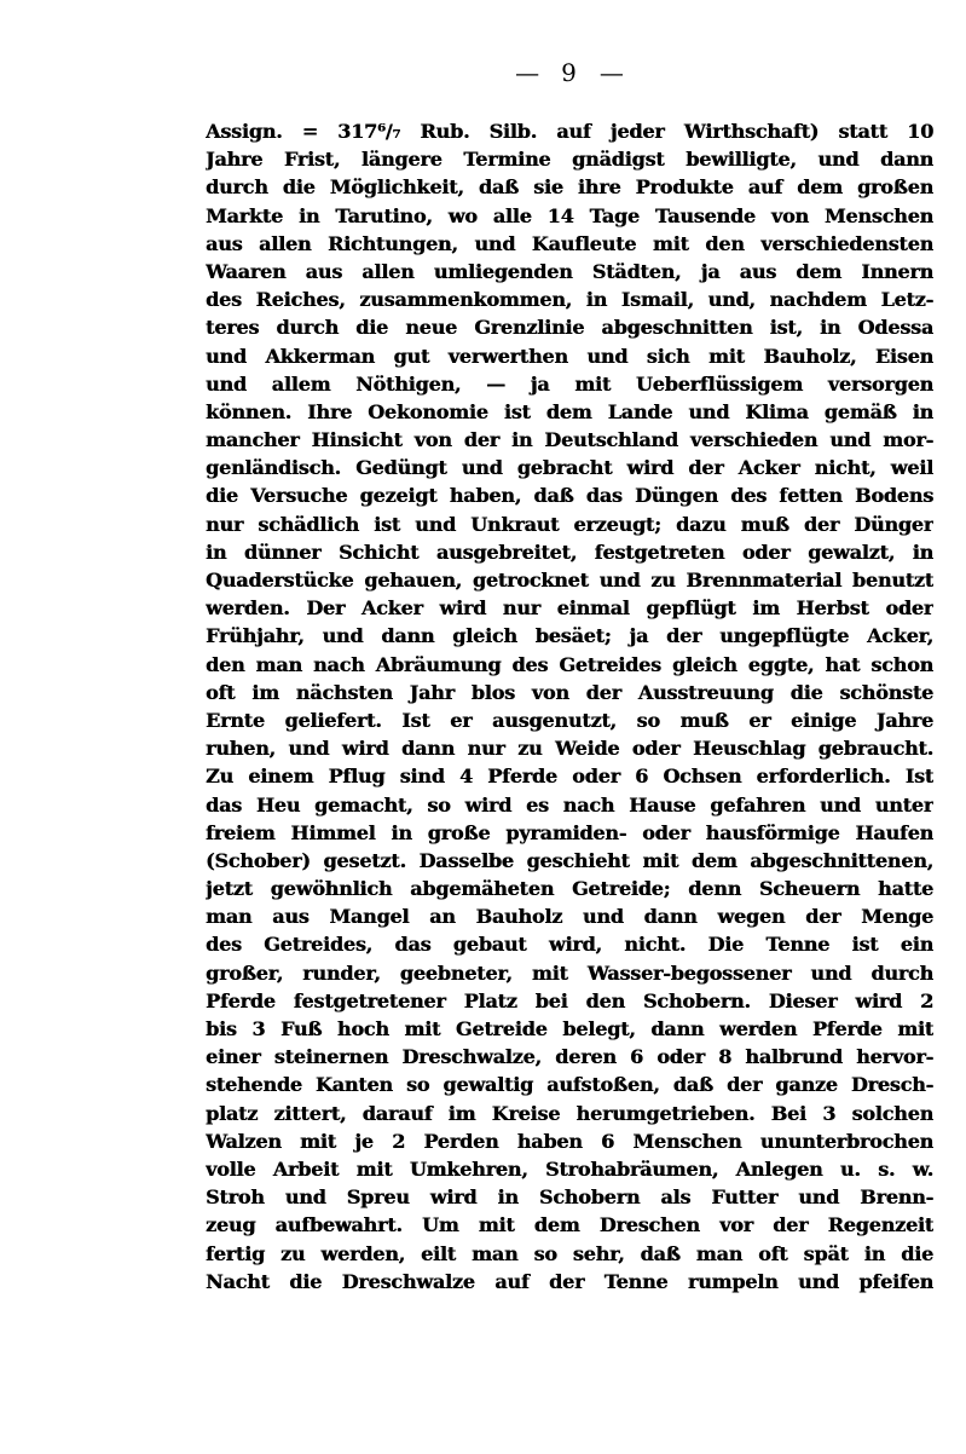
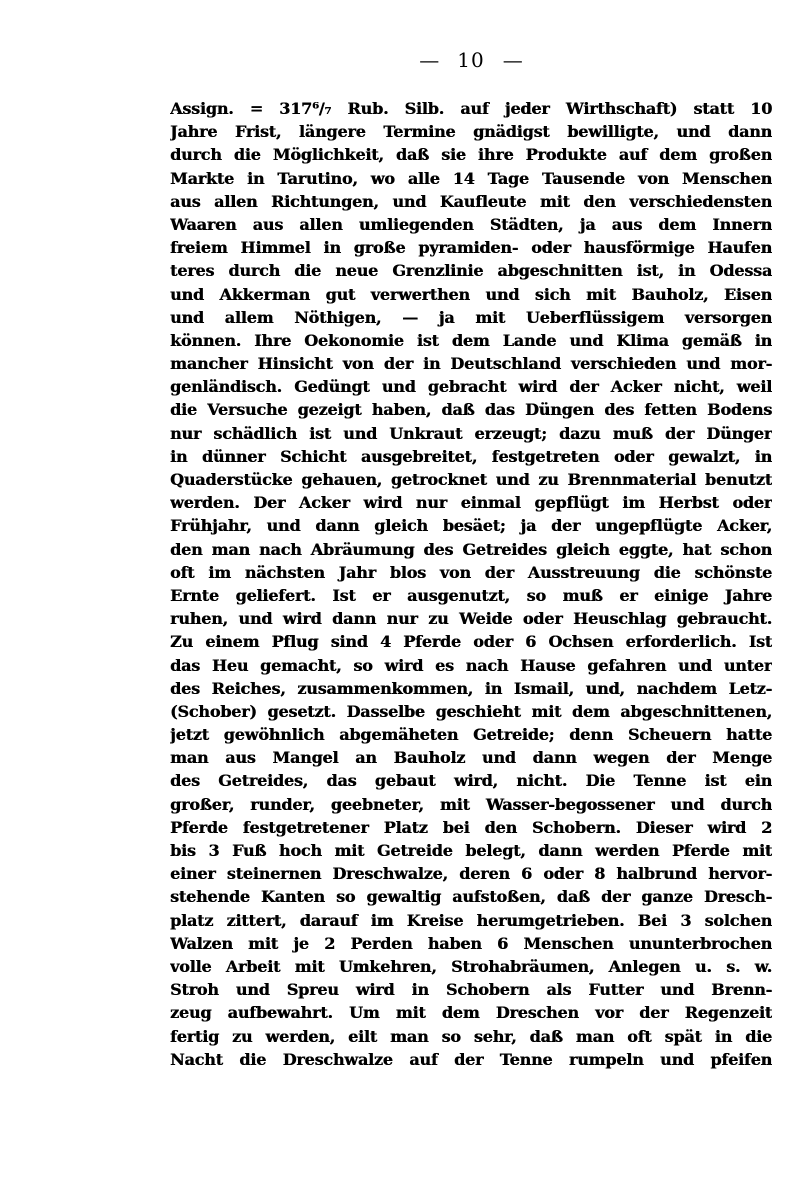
- — 9 —
+ — 10 —
  Assign. = 317⁶/₇ Rub. Silb. auf jeder Wirthschaft) statt 10
  Jahre Frist, längere Termine gnädigst bewilligte, und dann
  durch die Möglichkeit, daß sie ihre Produkte auf dem großen
  Markte in Tarutino, wo alle 14 Tage Tausende von Menschen
  aus allen Richtungen, und Kaufleute mit den verschiedensten
  Waaren aus allen umliegenden Städten, ja aus dem Innern
- des Reiches, zusammenkommen, in Ismail, und, nachdem Letz-
+ freiem Himmel in große pyramiden- oder hausförmige Haufen
  teres durch die neue Grenzlinie abgeschnitten ist, in Odessa
  und Akkerman gut verwerthen und sich mit Bauholz, Eisen
  und allem Nöthigen, — ja mit Ueberflüssigem versorgen
  können. Ihre Oekonomie ist dem Lande und Klima gemäß in
  mancher Hinsicht von der in Deutschland verschieden und mor-
  genländisch. Gedüngt und gebracht wird der Acker nicht, weil
  die Versuche gezeigt haben, daß das Düngen des fetten Bodens
  nur schädlich ist und Unkraut erzeugt; dazu muß der Dünger
  in dünner Schicht ausgebreitet, festgetreten oder gewalzt, in
  Quaderstücke gehauen, getrocknet und zu Brennmaterial benutzt
  werden. Der Acker wird nur einmal gepflügt im Herbst oder
  Frühjahr, und dann gleich besäet; ja der ungepflügte Acker,
  den man nach Abräumung des Getreides gleich eggte, hat schon
  oft im nächsten Jahr blos von der Ausstreuung die schönste
  Ernte geliefert. Ist er ausgenutzt, so muß er einige Jahre
  ruhen, und wird dann nur zu Weide oder Heuschlag gebraucht.
  Zu einem Pflug sind 4 Pferde oder 6 Ochsen erforderlich. Ist
  das Heu gemacht, so wird es nach Hause gefahren und unter
- freiem Himmel in große pyramiden- oder hausförmige Haufen
+ des Reiches, zusammenkommen, in Ismail, und, nachdem Letz-
  (Schober) gesetzt. Dasselbe geschieht mit dem abgeschnittenen,
  jetzt gewöhnlich abgemäheten Getreide; denn Scheuern hatte
  man aus Mangel an Bauholz und dann wegen der Menge
  des Getreides, das gebaut wird, nicht. Die Tenne ist ein
  großer, runder, geebneter, mit Wasser-begossener und durch
  Pferde festgetretener Platz bei den Schobern. Dieser wird 2
  bis 3 Fuß hoch mit Getreide belegt, dann werden Pferde mit
  einer steinernen Dreschwalze, deren 6 oder 8 halbrund hervor-
  stehende Kanten so gewaltig aufstoßen, daß der ganze Dresch-
  platz zittert, darauf im Kreise herumgetrieben. Bei 3 solchen
  Walzen mit je 2 Perden haben 6 Menschen ununterbrochen
  volle Arbeit mit Umkehren, Strohabräumen, Anlegen u. s. w.
  Stroh und Spreu wird in Schobern als Futter und Brenn-
  zeug aufbewahrt. Um mit dem Dreschen vor der Regenzeit
  fertig zu werden, eilt man so sehr, daß man oft spät in die
  Nacht die Dreschwalze auf der Tenne rumpeln und pfeifen
